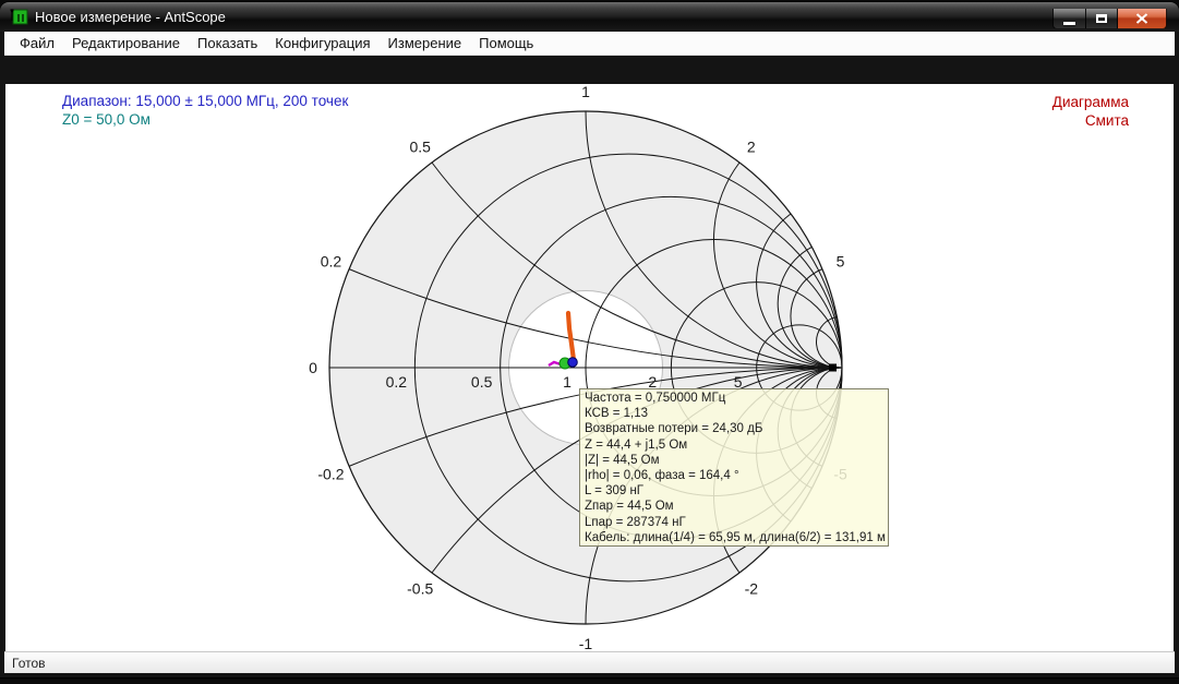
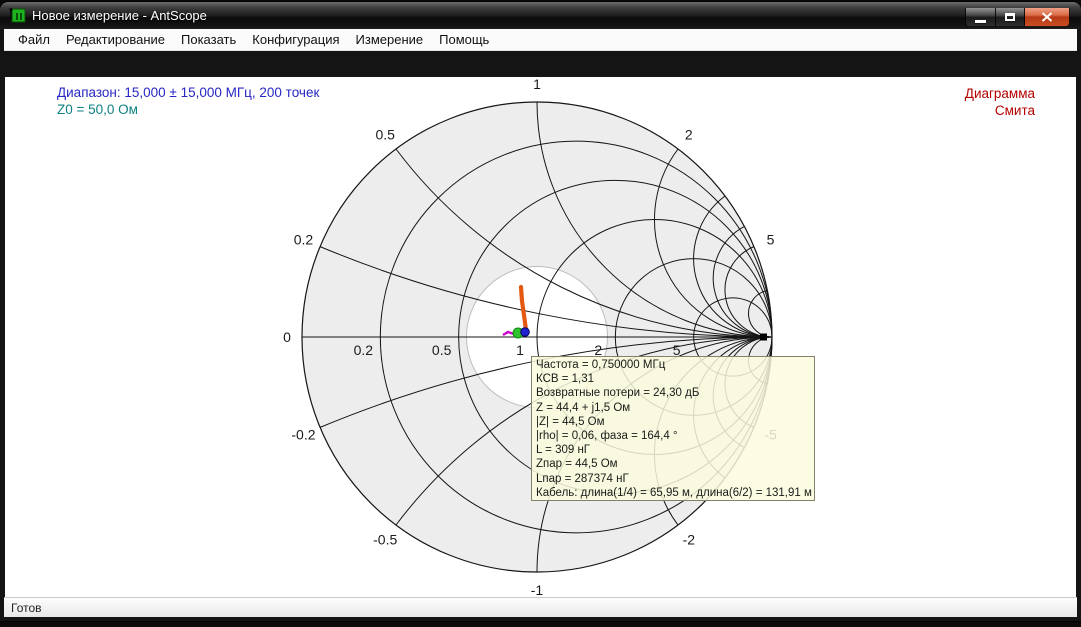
  Новое измерение - AntScope
  Файл
  Редактирование
  Показать
  Конфигурация
  Измерение
  Помощь
  0
  0.2
  0.5
  1
  2
  5
  -0.2
  -0.5
  -1
  -2
  -5
  0.2
  0.5
  1
  2
  5
  Диапазон: 15,000 ± 15,000 МГц, 200 точек
  Z0 = 50,0 Ом
  Диаграмма
  Смита
  Частота = 0,750000 МГц
- КСВ = 1,13
+ КСВ = 1,31
  Возвратные потери = 24,30 дБ
  Z = 44,4 + j1,5 Ом
  |Z| = 44,5 Ом
  |rho| = 0,06, фаза = 164,4 °
  L = 309 нГ
  Zпар = 44,5 Ом
  Lпар = 287374 нГ
  Кабель: длина(1/4) = 65,95 м, длина(6/2) = 131,91 м
  Готов
